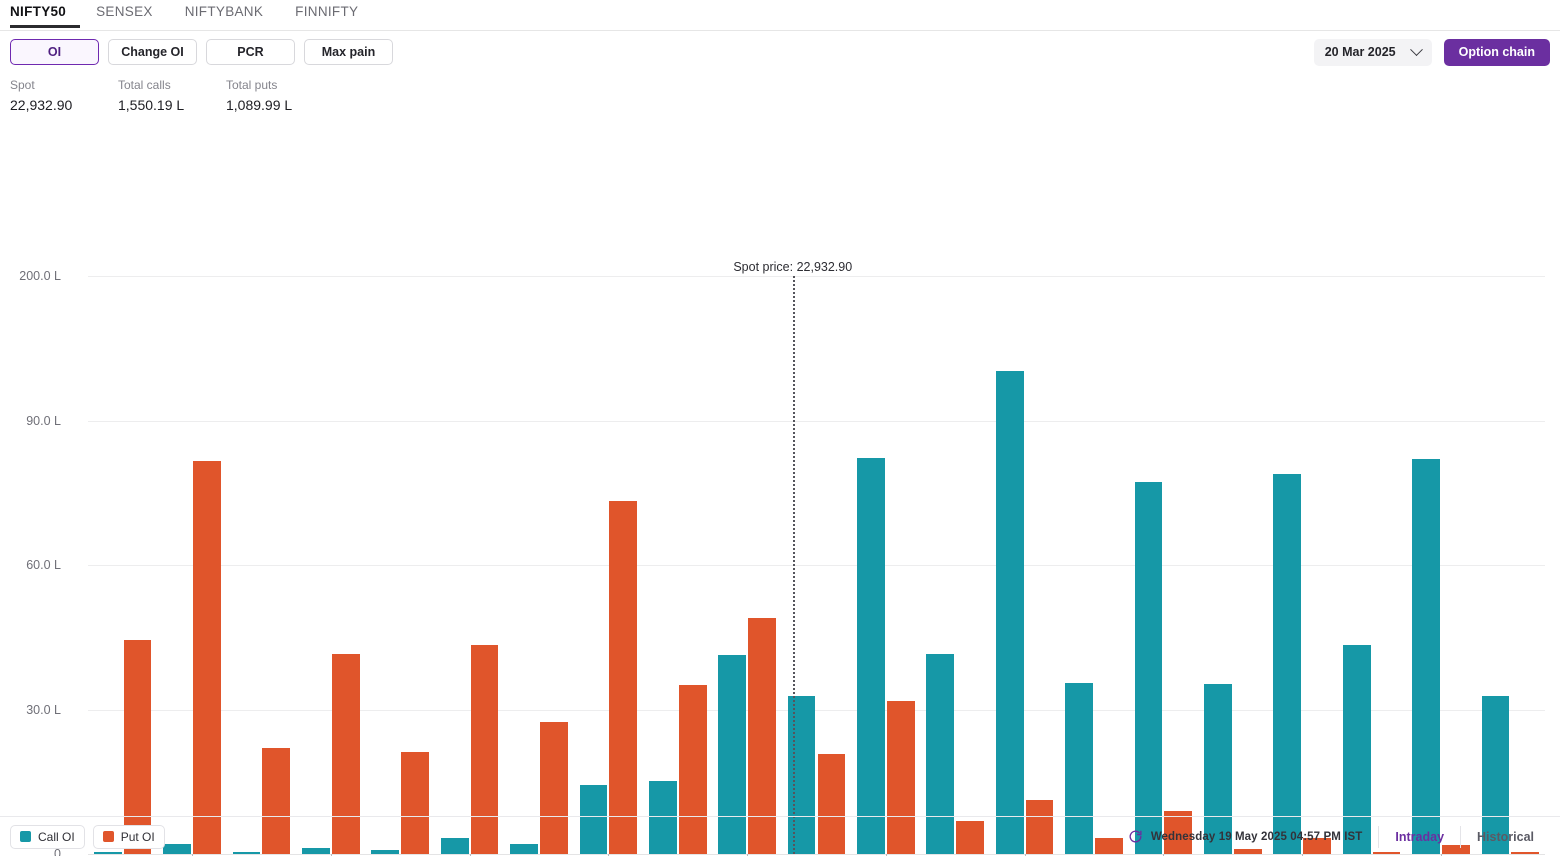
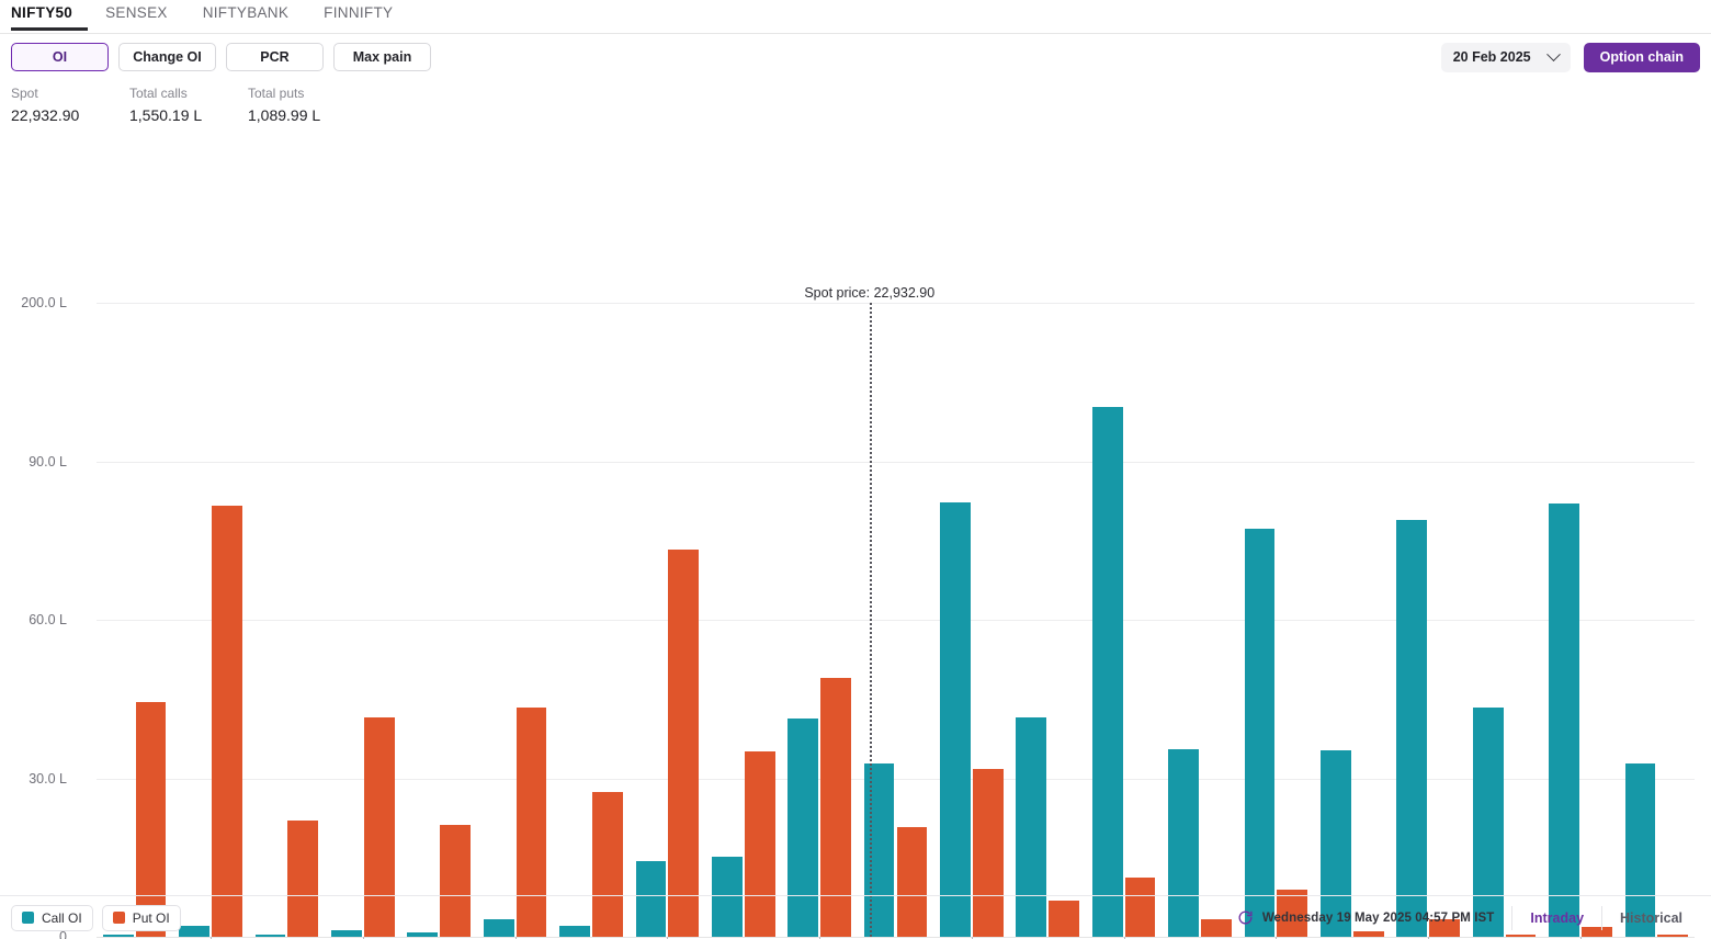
  NIFTY50
  SENSEX
  NIFTYBANK
  FINNIFTY
  OI
  Change OI
  PCR
  Max pain
- 20 Mar 2025
+ 20 Feb 2025
  Option chain
  Spot
  22,932.90
  Total calls
  1,550.19 L
  Total puts
  1,089.99 L
  0
  30.0 L
  60.0 L
  90.0 L
  200.0 L
  Spot price: 22,932.90
  Call OI
  Put OI
  Wednesday 19 May 2025 04:57 PM IST
  Intraday
  Historical
